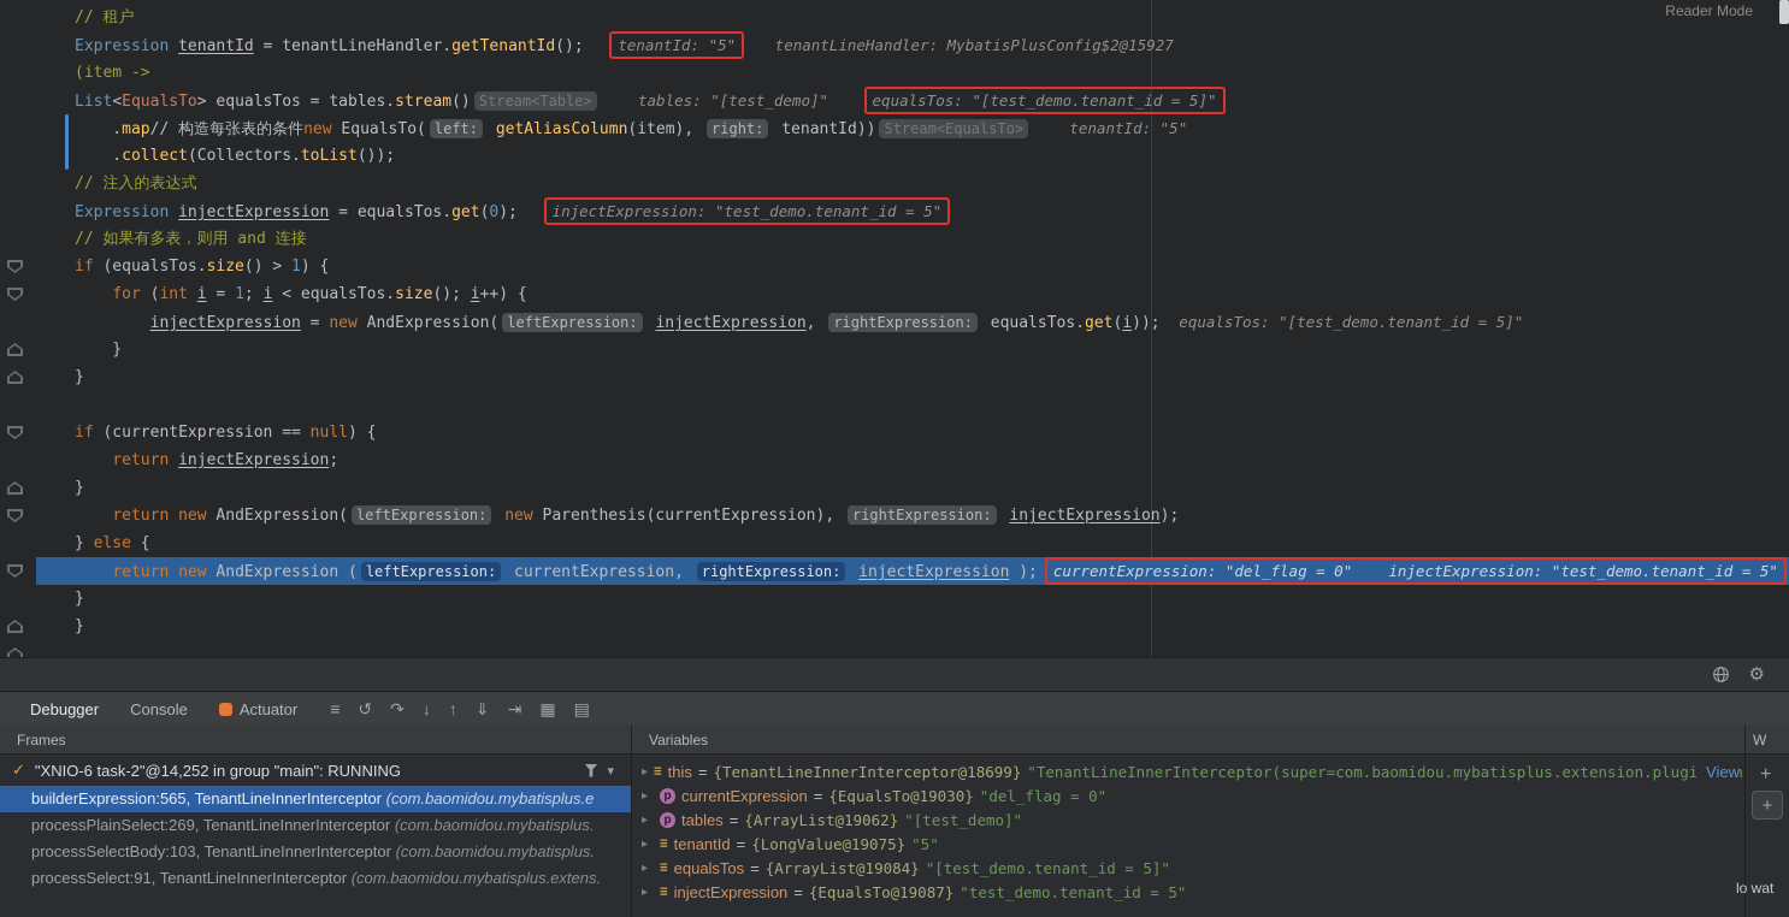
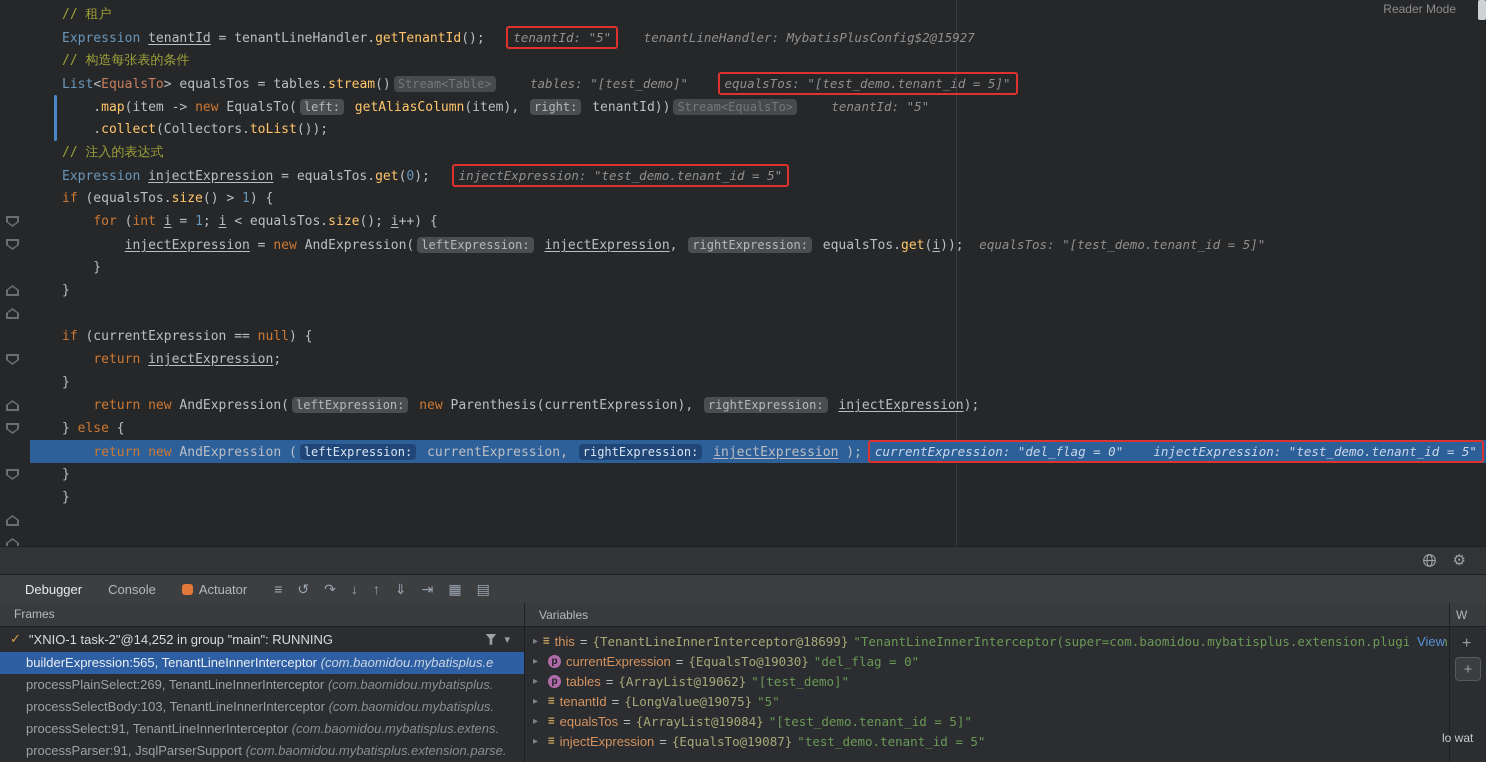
  // 租户
  Expression tenantId = tenantLineHandler.getTenantId(); tenantId: "5" tenantLineHandler: MybatisPlusConfig$2@15927
- (item ->
+ // 构造每张表的条件
  List<EqualsTo> equalsTos = tables.stream() Stream<Table> tables: "[test_demo]" equalsTos: "[test_demo.tenant_id = 5]"
- .map// 构造每张表的条件new EqualsTo( left: getAliasColumn(item), right: tenantId)) Stream<EqualsTo> tenantId: "5"
+ .map(item -> new EqualsTo( left: getAliasColumn(item), right: tenantId)) Stream<EqualsTo> tenantId: "5"
  .collect(Collectors.toList());
  // 注入的表达式
  Expression injectExpression = equalsTos.get(0); injectExpression: "test_demo.tenant_id = 5"
- // 如果有多表，则用 and 连接
  if (equalsTos.size() > 1) {
  for (int i = 1; i < equalsTos.size(); i++) {
  injectExpression = new AndExpression( leftExpression: injectExpression, rightExpression: equalsTos.get(i)); equalsTos: "[test_demo.tenant_id = 5]"
  }
  }
  if (currentExpression == null) {
  return injectExpression;
  }
  return new AndExpression( leftExpression: new Parenthesis(currentExpression), rightExpression: injectExpression);
  } else {
  return new AndExpression ( leftExpression: currentExpression, rightExpression: injectExpression ); currentExpression: "del_flag = 0" injectExpression: "test_demo.tenant_id = 5"
  }
  }
  Reader Mode
  ⚙
  Debugger
  Console
  Actuator
  ≡
  ↺
  ↷
  ↓
  ↑
  ⇓
  ⇥
  ▦
  ▤
  Frames
  ✓
- "XNIO-6 task-2"@14,252 in group "main": RUNNING
+ "XNIO-1 task-2"@14,252 in group "main": RUNNING
  ▾
  builderExpression:565, TenantLineInnerInterceptor (com.baomidou.mybatisplus.e
  processPlainSelect:269, TenantLineInnerInterceptor (com.baomidou.mybatisplus.
  processSelectBody:103, TenantLineInnerInterceptor (com.baomidou.mybatisplus.
  processSelect:91, TenantLineInnerInterceptor (com.baomidou.mybatisplus.extens.
+ processParser:91, JsqlParserSupport (com.baomidou.mybatisplus.extension.parse.
  Variables
  ▸
  ≡
  this
  =
  {TenantLineInnerInterceptor@18699}
  "TenantLineInnerInterceptor(super=com.baomidou.mybatisplus.extension.plugi
  View
  ▸
  p
  currentExpression
  =
  {EqualsTo@19030}
  "del_flag = 0"
  ▸
  p
  tables
  =
  {ArrayList@19062}
  "[test_demo]"
  ▸
  ≡
  tenantId
  =
  {LongValue@19075}
  "5"
  ▸
  ≡
  equalsTos
  =
  {ArrayList@19084}
  "[test_demo.tenant_id = 5]"
  ▸
  ≡
  injectExpression
  =
  {EqualsTo@19087}
  "test_demo.tenant_id = 5"
  W
  +
  +
  lo wat
